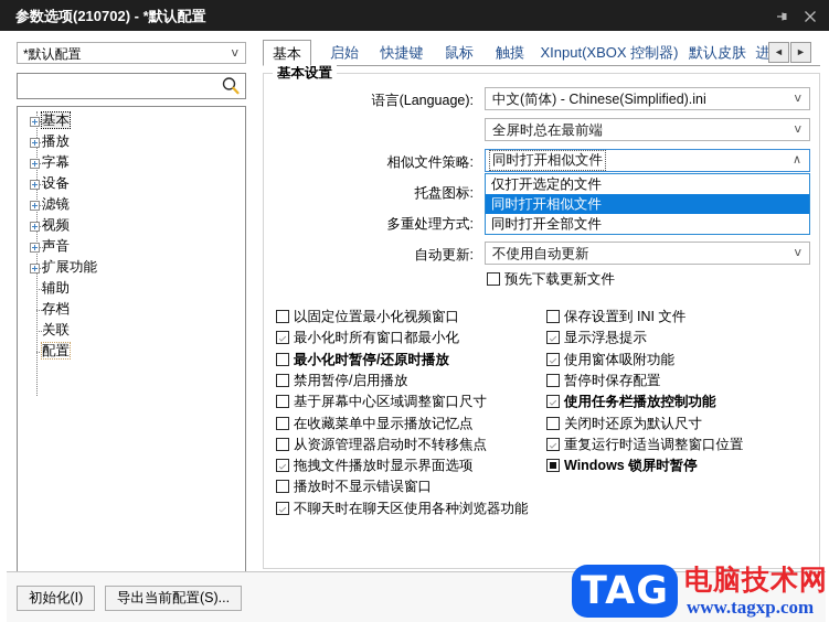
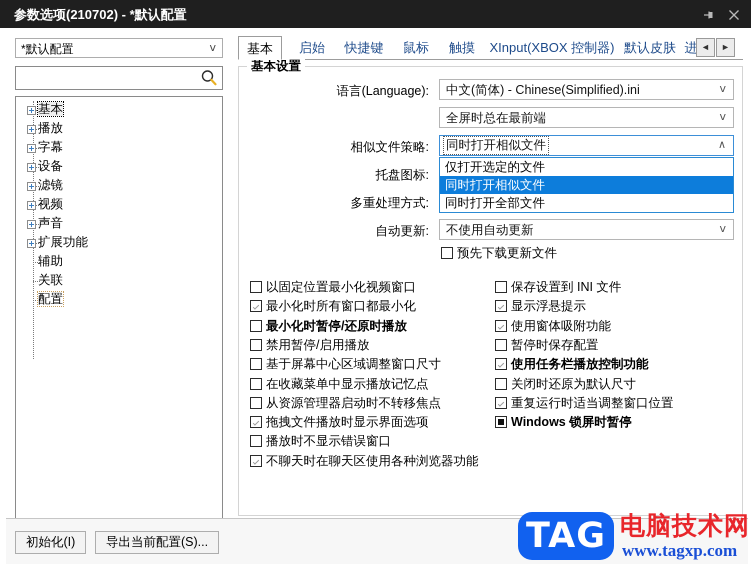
  参数选项(210702) - *默认配置
  *默认配置
  v
  基本
  播放
  字幕
  设备
  滤镜
  视频
  声音
  扩展功能
  辅助
- 存档
  关联
  配置
  进
  默认皮肤
  XInput(XBOX 控制器)
  触摸
  鼠标
  快捷键
  启始
  基本
  ◄
  ►
  基本设置
  语言(Language):
  中文(简体) - Chinese(Simplified).ini
  v
  全屏时总在最前端
  v
  相似文件策略:
  同时打开相似文件
  ∧
  托盘图标:
  多重处理方式:
  自动更新:
  不使用自动更新
  v
  预先下载更新文件
  仅打开选定的文件
  同时打开相似文件
  同时打开全部文件
  以固定位置最小化视频窗口
  最小化时所有窗口都最小化
  最小化时暂停/还原时播放
  禁用暂停/启用播放
  基于屏幕中心区域调整窗口尺寸
  在收藏菜单中显示播放记忆点
  从资源管理器启动时不转移焦点
  拖拽文件播放时显示界面选项
  播放时不显示错误窗口
  不聊天时在聊天区使用各种浏览器功能
  保存设置到 INI 文件
  显示浮悬提示
  使用窗体吸附功能
  暂停时保存配置
  使用任务栏播放控制功能
  关闭时还原为默认尺寸
  重复运行时适当调整窗口位置
  Windows 锁屏时暂停
  初始化(I)
  导出当前配置(S)...
  TAG
  电脑技术网
  www.tagxp.com
